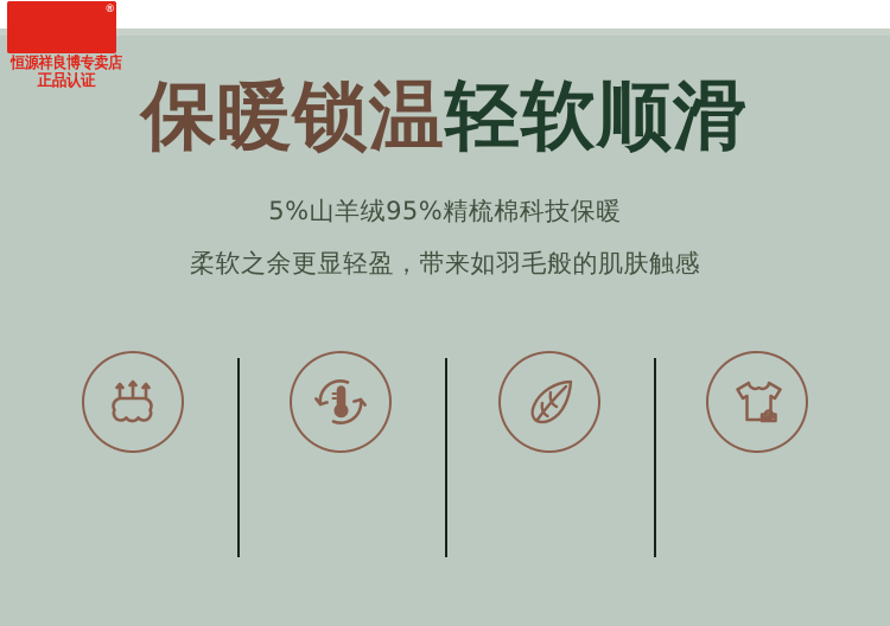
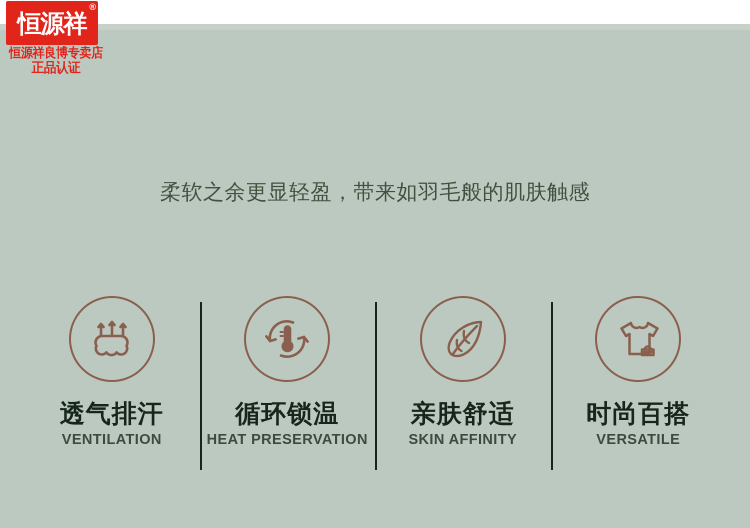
+ 恒源祥
  ®
  恒源祥良博专卖店
  正品认证
- 保暖锁温轻软顺滑
- 5%山羊绒95%精梳棉科技保暖
  柔软之余更显轻盈，带来如羽毛般的肌肤触感
+ 透气排汗
+ VENTILATION
+ 循环锁温
+ HEAT PRESERVATION
+ 亲肤舒适
+ SKIN AFFINITY
+ 时尚百搭
+ VERSATILE
